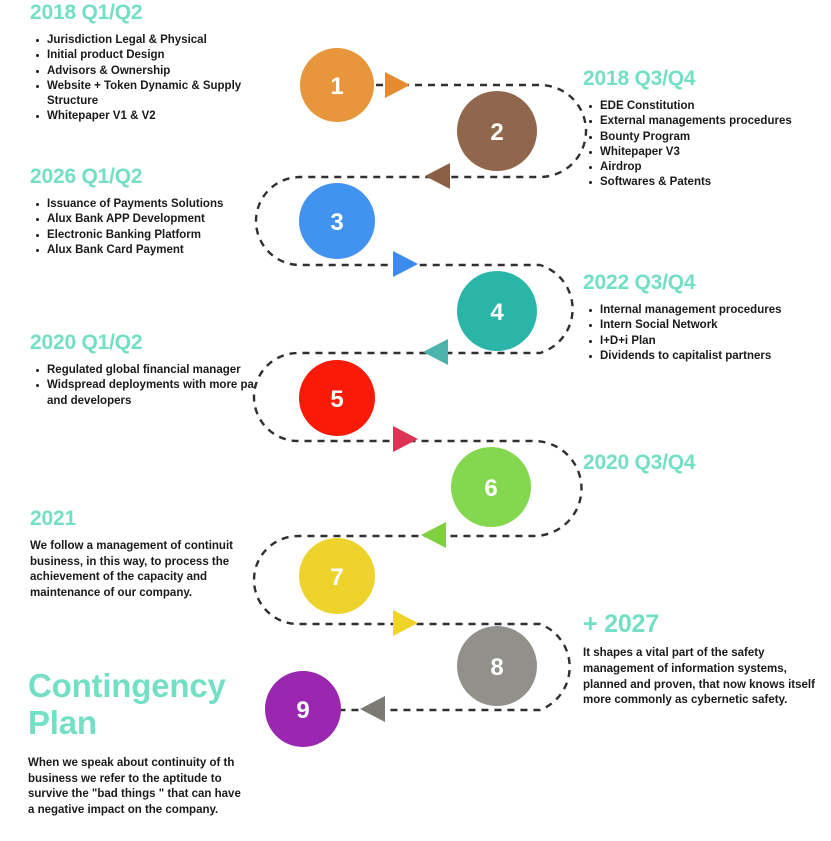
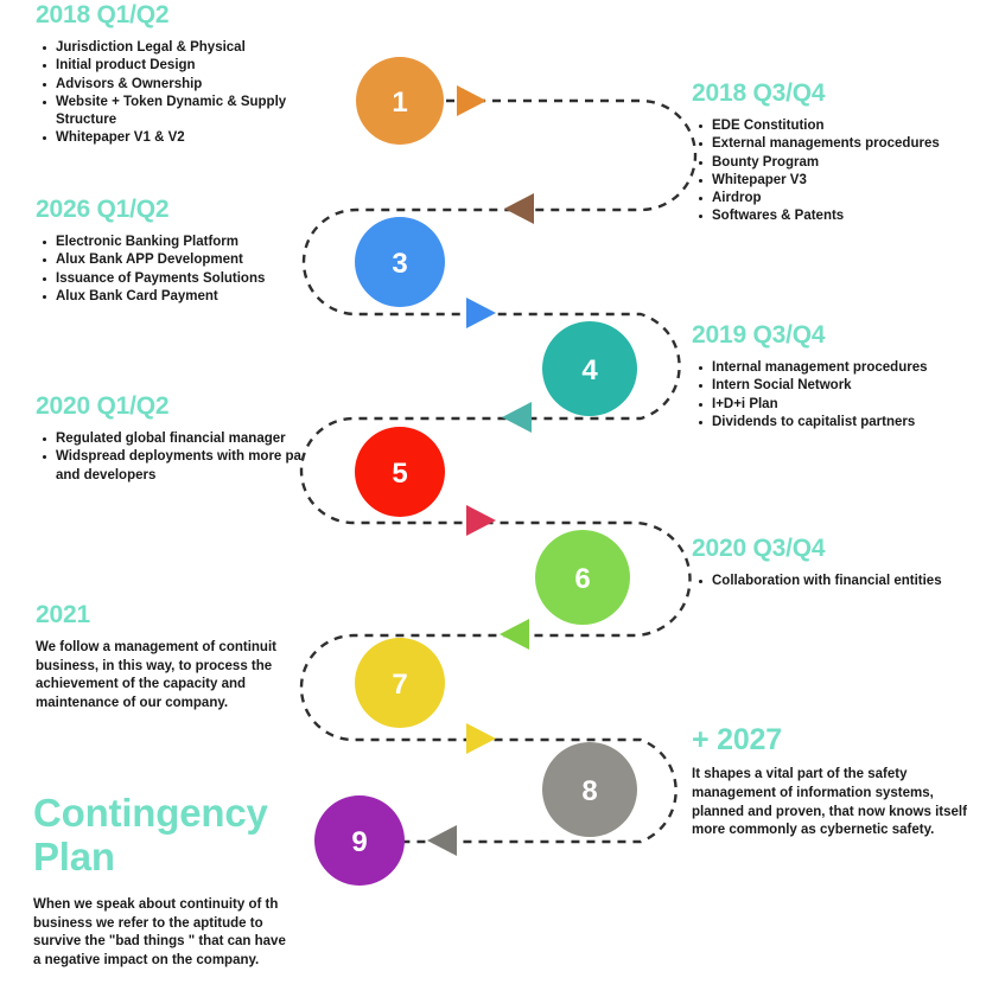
  1
- 2
  3
  4
  5
  6
  7
  8
  9
  2018 Q1/Q2
  Jurisdiction Legal & Physical
  Initial product Design
  Advisors & Ownership
  Website + Token Dynamic & Supply
  Structure
  Whitepaper V1 & V2
  2026 Q1/Q2
- Issuance of Payments Solutions
+ Electronic Banking Platform
  Alux Bank APP Development
- Electronic Banking Platform
+ Issuance of Payments Solutions
  Alux Bank Card Payment
  2020 Q1/Q2
  Regulated global financial manager
  Widspread deployments with more pa
  and developers
  2021
  We follow a management of continuit
  business, in this way, to process the
  achievement of the capacity and
  maintenance of our company.
  Contingency Plan
  When we speak about continuity of th
  business we refer to the aptitude to
  survive the "bad things " that can have
  a negative impact on the company.
  2018 Q3/Q4
  EDE Constitution
  External managements procedures
  Bounty Program
  Whitepaper V3
  Airdrop
  Softwares & Patents
- 2022 Q3/Q4
+ 2019 Q3/Q4
  Internal management procedures
  Intern Social Network
  I+D+i Plan
  Dividends to capitalist partners
  2020 Q3/Q4
+ Collaboration with financial entities
  + 2027
  It shapes a vital part of the safety management of information systems, planned and proven, that now knows itself more commonly as cybernetic safety.
